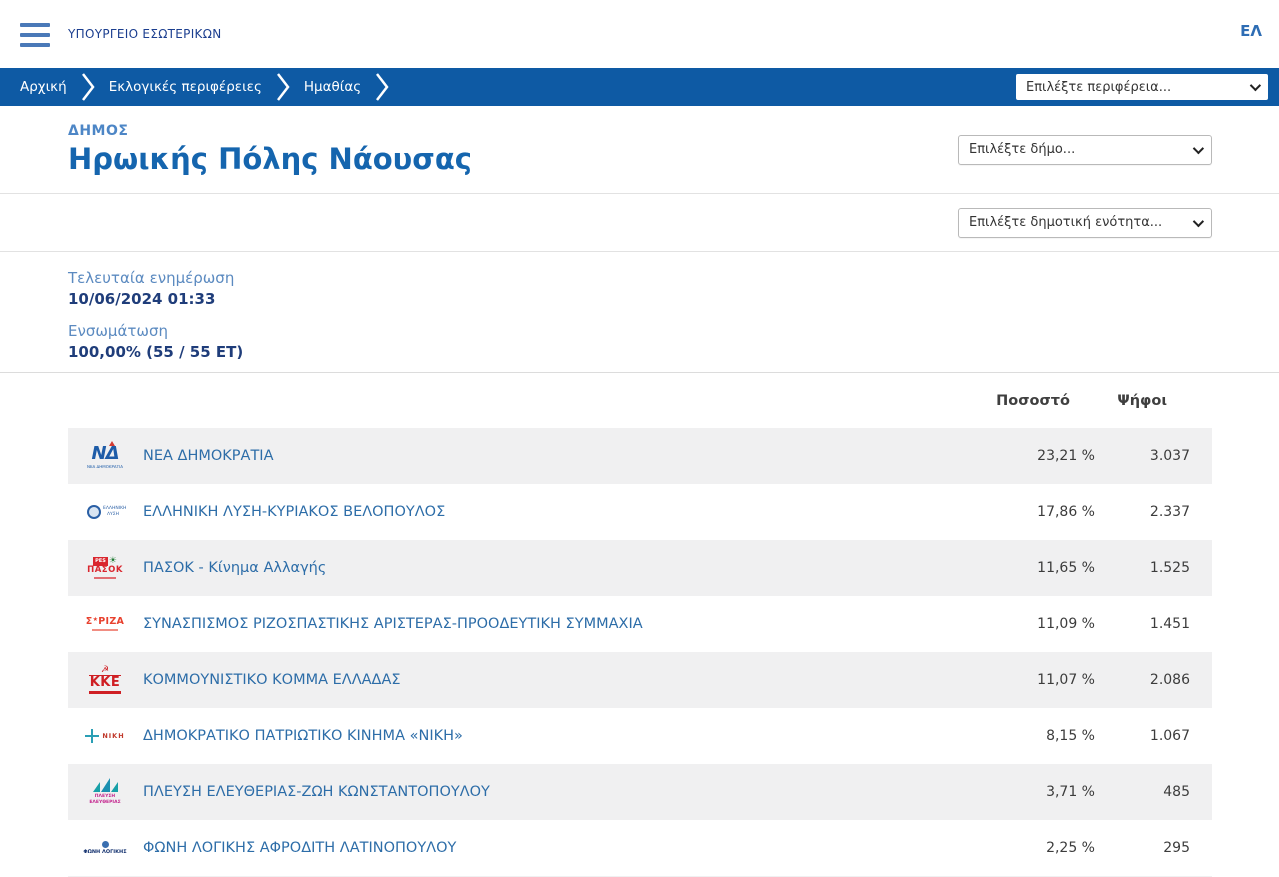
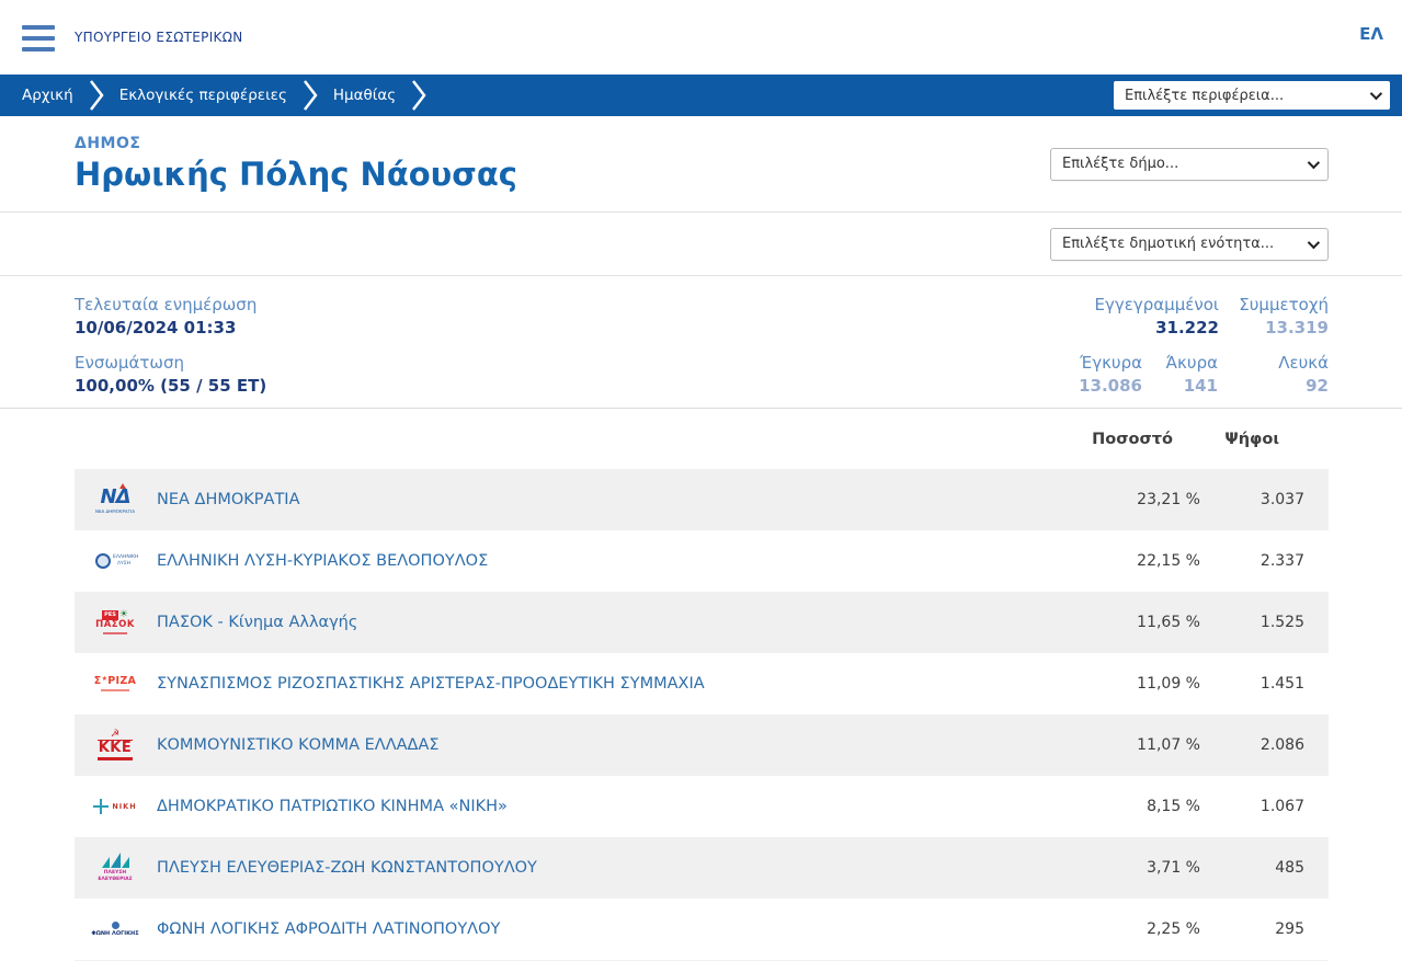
  ΥΠΟΥΡΓΕΙΟ ΕΣΩΤΕΡΙΚΩΝ
  ΕΛ
  Αρχική
  Εκλογικές περιφέρειες
  Ημαθίας
  Επιλέξτε περιφέρεια...
  ΔΗΜΟΣ
  Ηρωικής Πόλης Νάουσας
  Επιλέξτε δήμο...
  Επιλέξτε δημοτική ενότητα...
  Τελευταία ενημέρωση
  10/06/2024 01:33
  Ενσωμάτωση
  100,00% (55 / 55 ΕΤ)
+ Εγγεγραμμένοι
+ 31.222
+ Συμμετοχή
+ 13.319
+ Έγκυρα
+ 13.086
+ Άκυρα
+ 141
+ Λευκά
+ 92
  Ποσοστό
  Ψήφοι
  ΝΔ
  ΝΕΑ ΔΗΜΟΚΡΑΤΙΑ
  23,21 %
  3.037
  ΕΛΛΗΝΙΚΗ ΛΥΣΗ-ΚΥΡΙΑΚΟΣ ΒΕΛΟΠΟΥΛΟΣ
- 17,86 %
+ 22,15 %
  2.337
  ☀
  ΠΑΣΟΚ
  ΠΑΣΟΚ - Κίνημα Αλλαγής
  11,65 %
  1.525
  Σ ΡΙΖΑ
  ΣΥΝΑΣΠΙΣΜΟΣ ΡΙΖΟΣΠΑΣΤΙΚΗΣ ΑΡΙΣΤΕΡΑΣ-ΠΡΟΟΔΕΥΤΙΚΗ ΣΥΜΜΑΧΙΑ
  11,09 %
  1.451
  ☭
  ΚΚΕ
  ΚΟΜΜΟΥΝΙΣΤΙΚΟ ΚΟΜΜΑ ΕΛΛΑΔΑΣ
  11,07 %
  2.086
  ΝΙΚΗ
  ΔΗΜΟΚΡΑΤΙΚΟ ΠΑΤΡΙΩΤΙΚΟ ΚΙΝΗΜΑ «ΝΙΚΗ»
  8,15 %
  1.067
  ΠΛΕΥΣΗ ΕΛΕΥΘΕΡΙΑΣ-ΖΩΗ ΚΩΝΣΤΑΝΤΟΠΟΥΛΟΥ
  3,71 %
  485
  ΦΩΝΗ ΛΟΓΙΚΗΣ ΑΦΡΟΔΙΤΗ ΛΑΤΙΝΟΠΟΥΛΟΥ
  2,25 %
  295
